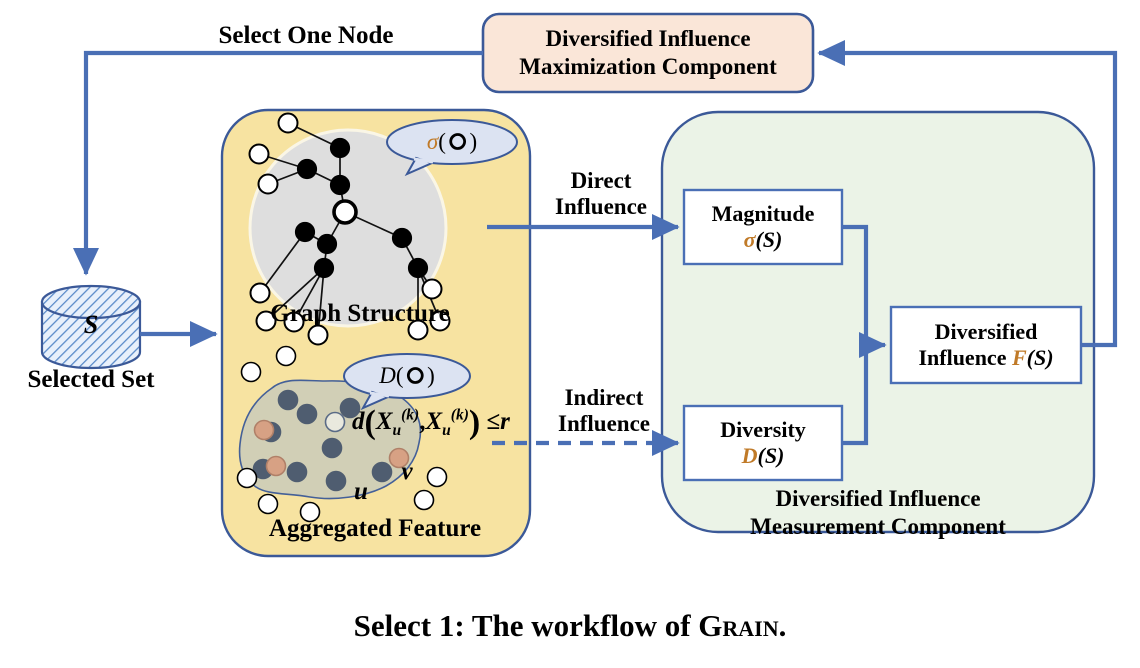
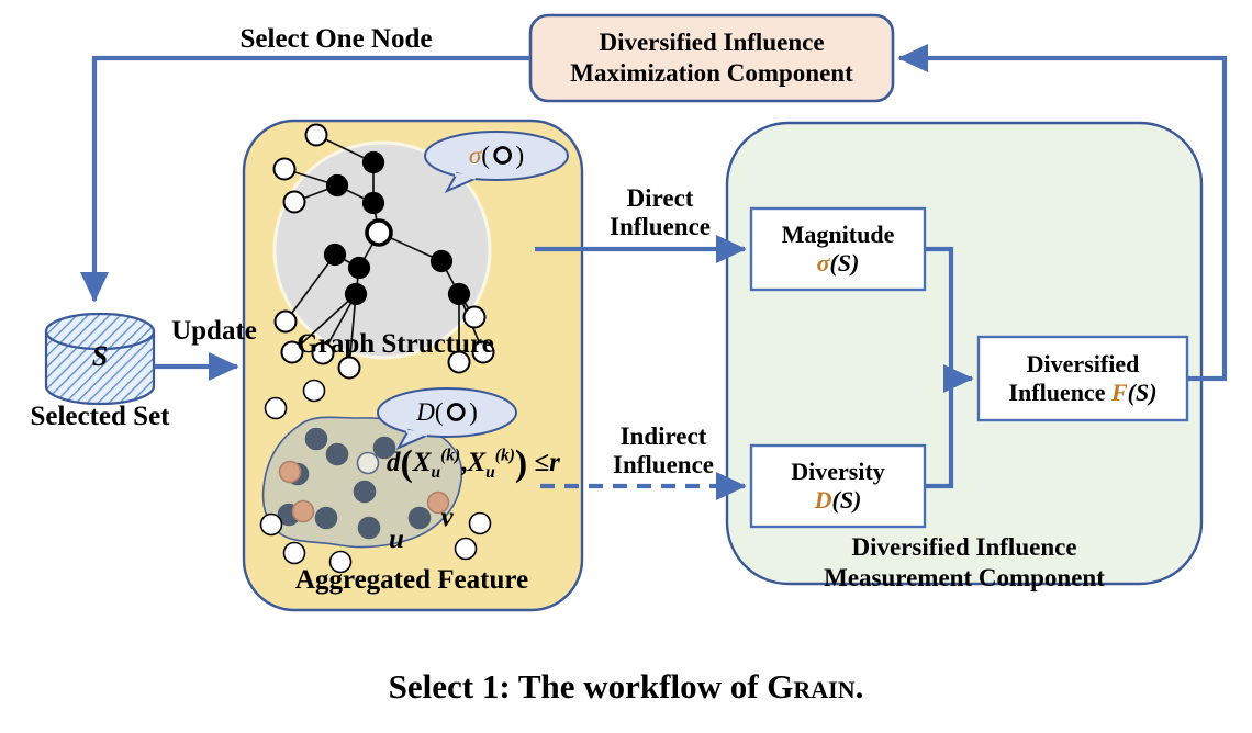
  Diversified Influence
  Maximization Component
  Select One Node
+ Update
  S
  Selected Set
  Graph Structure
  Aggregated Feature
  σ
  (
  ⭘
  )
  D
  (
  ⭘
  )
  d(Xu(k),Xu(k)) ≤r
  u
  v
  Direct
  Influence
  Indirect
  Influence
  Magnitude
  σ(S)
  Diversity
  D(S)
  Diversified
  Influence F(S)
  Diversified Influence
  Measurement Component
  Select 1: The workflow of Grain.
